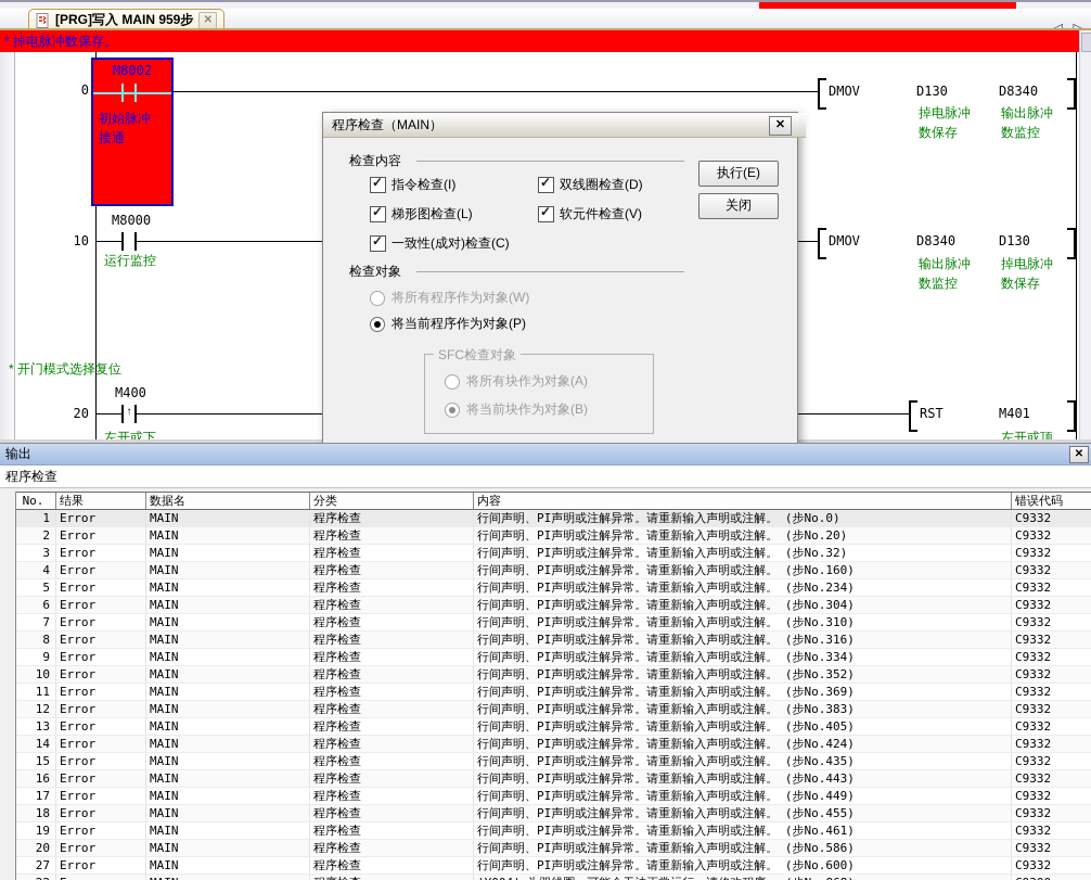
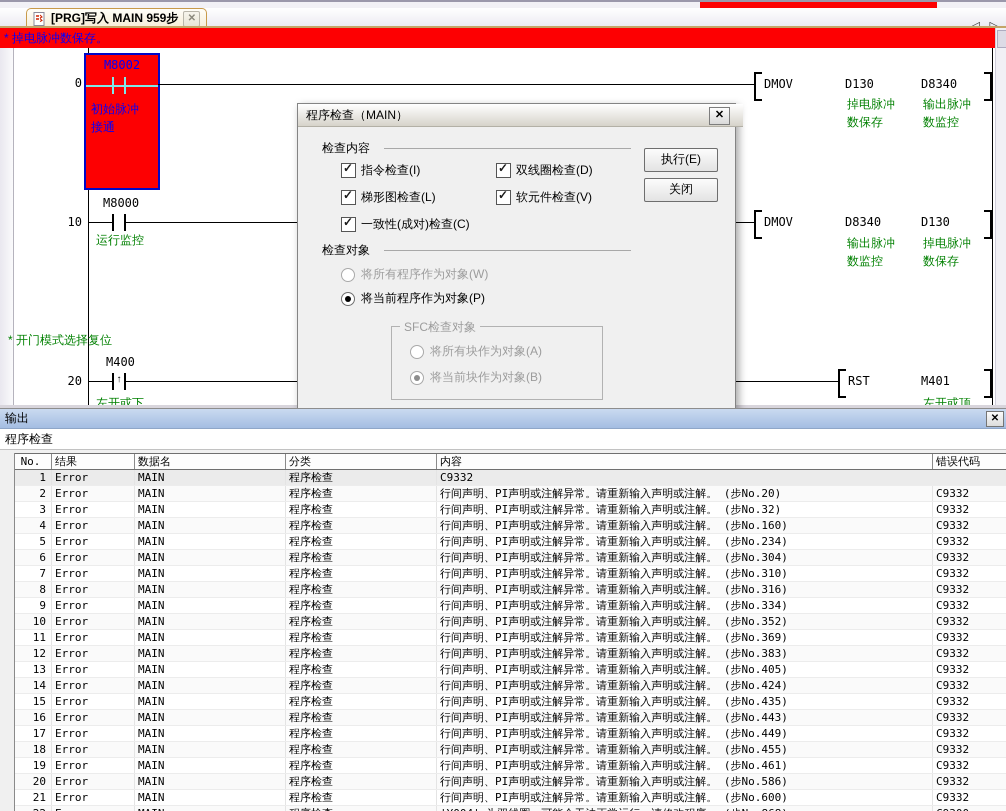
  [PRG]写入 MAIN 959步
  ✕
  * 掉电脉冲数保存。
  0
  M8002
  初始脉冲
  接通
  DMOV
  D130
  D8340
  掉电脉冲
  数保存
  输出脉冲
  数监控
  10
  M8000
  运行监控
  DMOV
  D8340
  D130
  输出脉冲
  数监控
  掉电脉冲
  数保存
  * 开门模式选择复位
  20
  M400
  ↑
  左开或下
  RST
  M401
  左开或顶
  程序检查（MAIN）
  ✕
  检查内容
  ✓
  指令检查(I)
  ✓
  双线圈检查(D)
  ✓
  梯形图检查(L)
  ✓
  软元件检查(V)
  ✓
  一致性(成对)检查(C)
  执行(E)
  关闭
  检查对象
  将所有程序作为对象(W)
  将当前程序作为对象(P)
  SFC检查对象
  将所有块作为对象(A)
  将当前块作为对象(B)
  输出
  ✕
  程序检查
  No.
  结果
  数据名
  分类
  内容
  错误代码
  1
  Error
  MAIN
  程序检查
- 行间声明、PI声明或注解异常。请重新输入声明或注解。 (步No.0)
  C9332
  2
  Error
  MAIN
  程序检查
  行间声明、PI声明或注解异常。请重新输入声明或注解。 (步No.20)
  C9332
  3
  Error
  MAIN
  程序检查
  行间声明、PI声明或注解异常。请重新输入声明或注解。 (步No.32)
  C9332
  4
  Error
  MAIN
  程序检查
  行间声明、PI声明或注解异常。请重新输入声明或注解。 (步No.160)
  C9332
  5
  Error
  MAIN
  程序检查
  行间声明、PI声明或注解异常。请重新输入声明或注解。 (步No.234)
  C9332
  6
  Error
  MAIN
  程序检查
  行间声明、PI声明或注解异常。请重新输入声明或注解。 (步No.304)
  C9332
  7
  Error
  MAIN
  程序检查
  行间声明、PI声明或注解异常。请重新输入声明或注解。 (步No.310)
  C9332
  8
  Error
  MAIN
  程序检查
  行间声明、PI声明或注解异常。请重新输入声明或注解。 (步No.316)
  C9332
  9
  Error
  MAIN
  程序检查
  行间声明、PI声明或注解异常。请重新输入声明或注解。 (步No.334)
  C9332
  10
  Error
  MAIN
  程序检查
  行间声明、PI声明或注解异常。请重新输入声明或注解。 (步No.352)
  C9332
  11
  Error
  MAIN
  程序检查
  行间声明、PI声明或注解异常。请重新输入声明或注解。 (步No.369)
  C9332
  12
  Error
  MAIN
  程序检查
  行间声明、PI声明或注解异常。请重新输入声明或注解。 (步No.383)
  C9332
  13
  Error
  MAIN
  程序检查
  行间声明、PI声明或注解异常。请重新输入声明或注解。 (步No.405)
  C9332
  14
  Error
  MAIN
  程序检查
  行间声明、PI声明或注解异常。请重新输入声明或注解。 (步No.424)
  C9332
  15
  Error
  MAIN
  程序检查
  行间声明、PI声明或注解异常。请重新输入声明或注解。 (步No.435)
  C9332
  16
  Error
  MAIN
  程序检查
  行间声明、PI声明或注解异常。请重新输入声明或注解。 (步No.443)
  C9332
  17
  Error
  MAIN
  程序检查
  行间声明、PI声明或注解异常。请重新输入声明或注解。 (步No.449)
  C9332
  18
  Error
  MAIN
  程序检查
  行间声明、PI声明或注解异常。请重新输入声明或注解。 (步No.455)
  C9332
  19
  Error
  MAIN
  程序检查
  行间声明、PI声明或注解异常。请重新输入声明或注解。 (步No.461)
  C9332
  20
  Error
  MAIN
  程序检查
  行间声明、PI声明或注解异常。请重新输入声明或注解。 (步No.586)
  C9332
- 27
+ 21
  Error
  MAIN
  程序检查
  行间声明、PI声明或注解异常。请重新输入声明或注解。 (步No.600)
  C9332
